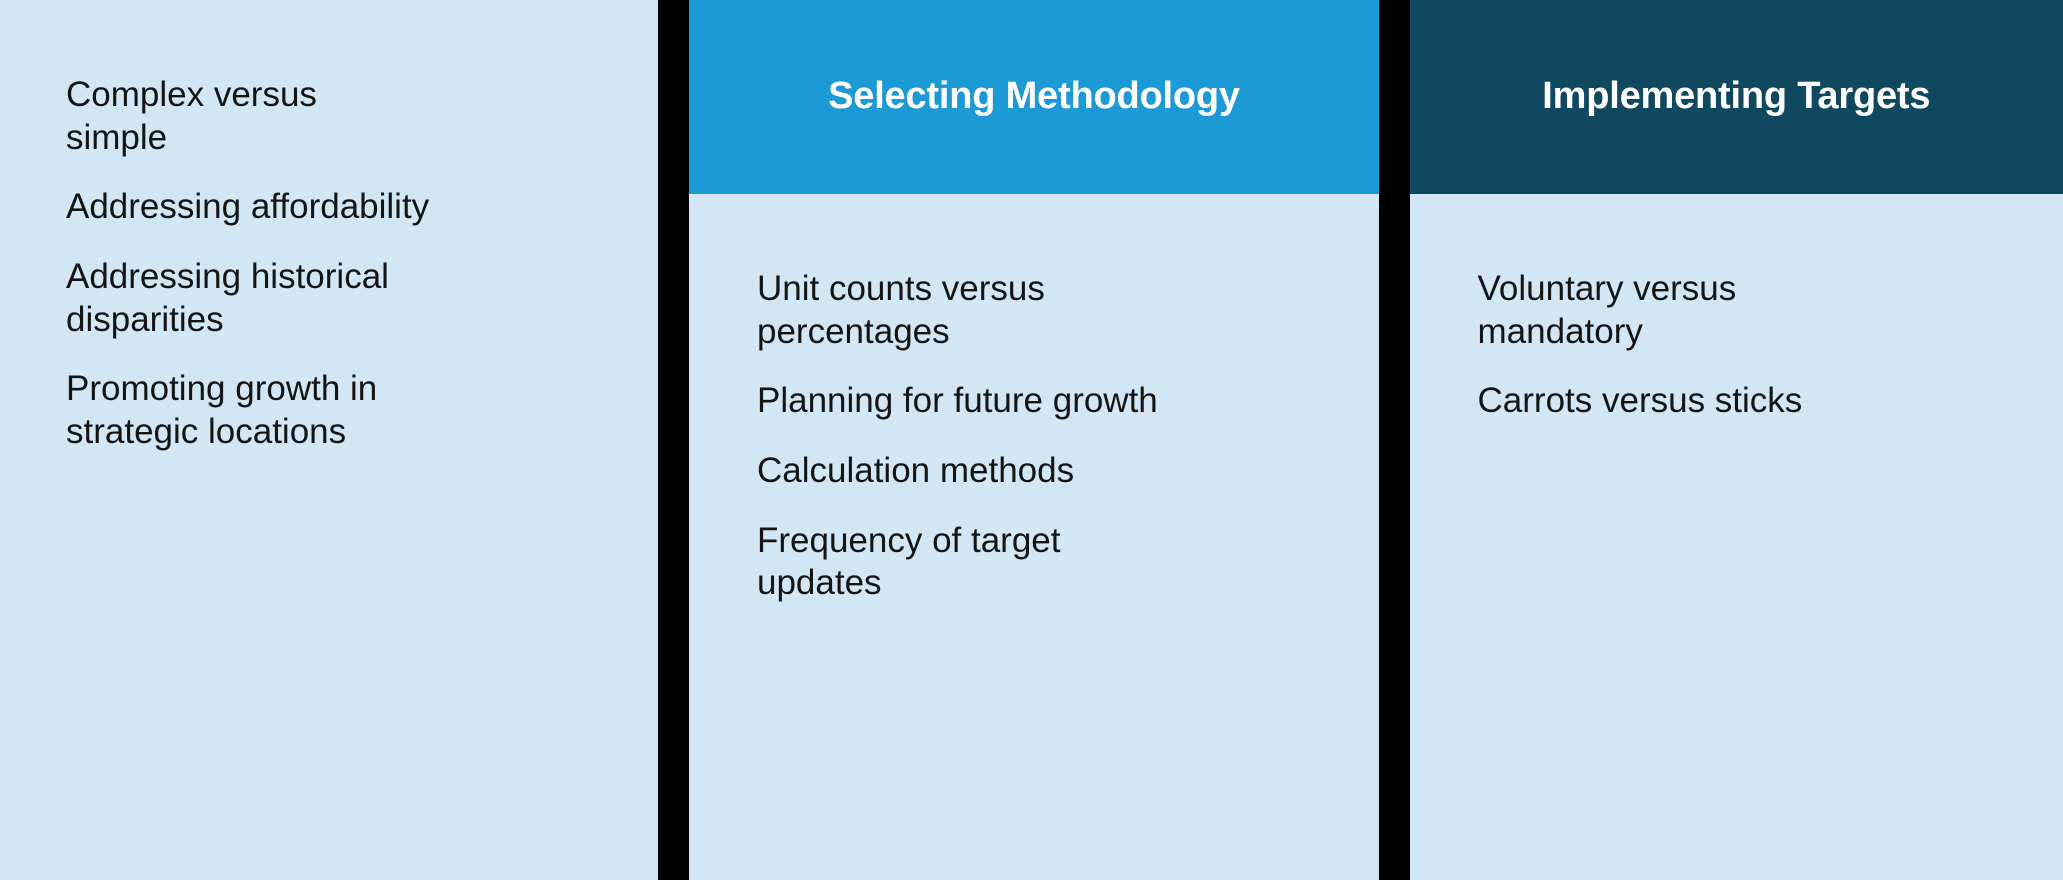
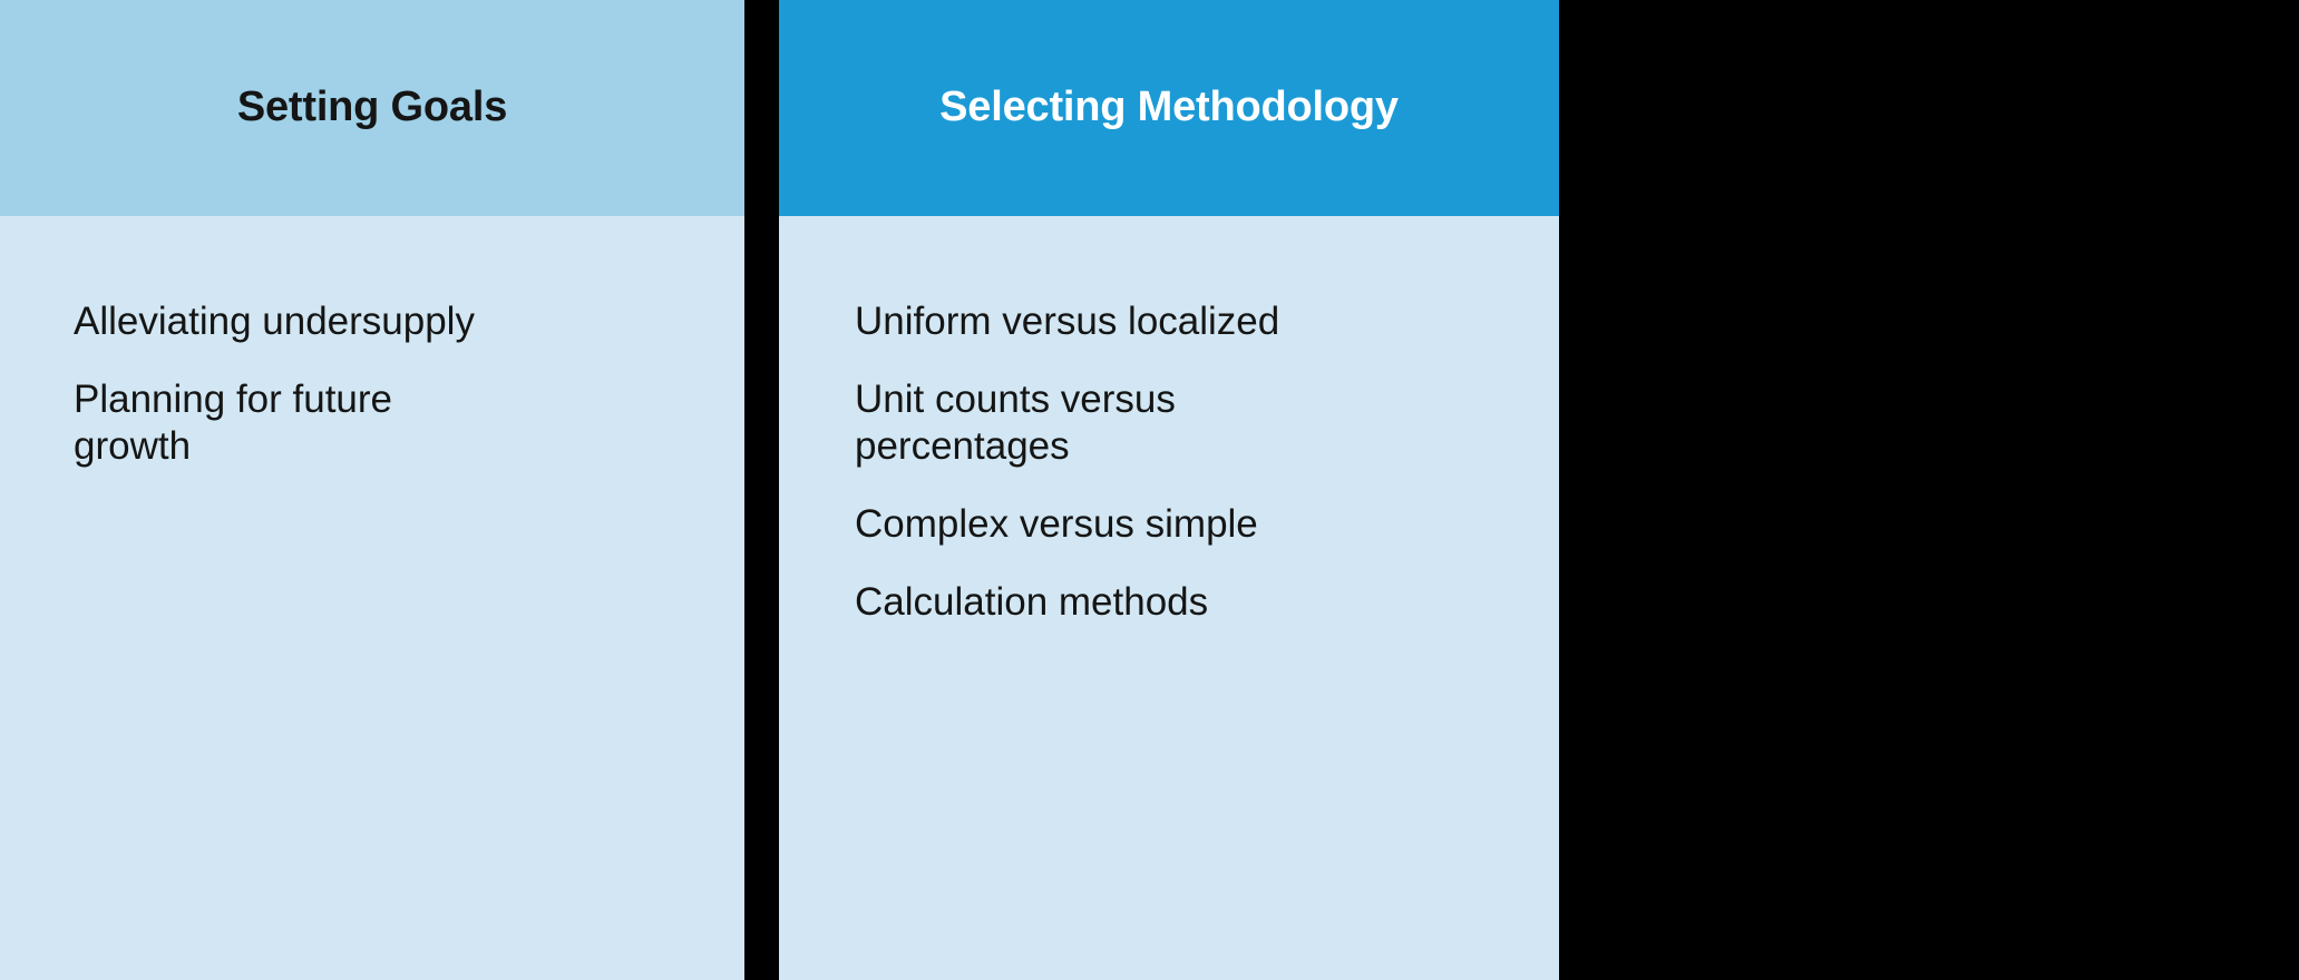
+ Setting Goals
+ Alleviating undersupply
- Complex versus simple
+ Planning for future growth
- Addressing affordability
- Addressing historical disparities
- Promoting growth in strategic locations
  Selecting Methodology
+ Uniform versus localized
  Unit counts versus percentages
- Planning for future growth
+ Complex versus simple
  Calculation methods
- Frequency of target updates
- Implementing Targets
- Voluntary versus mandatory
- Carrots versus sticks
